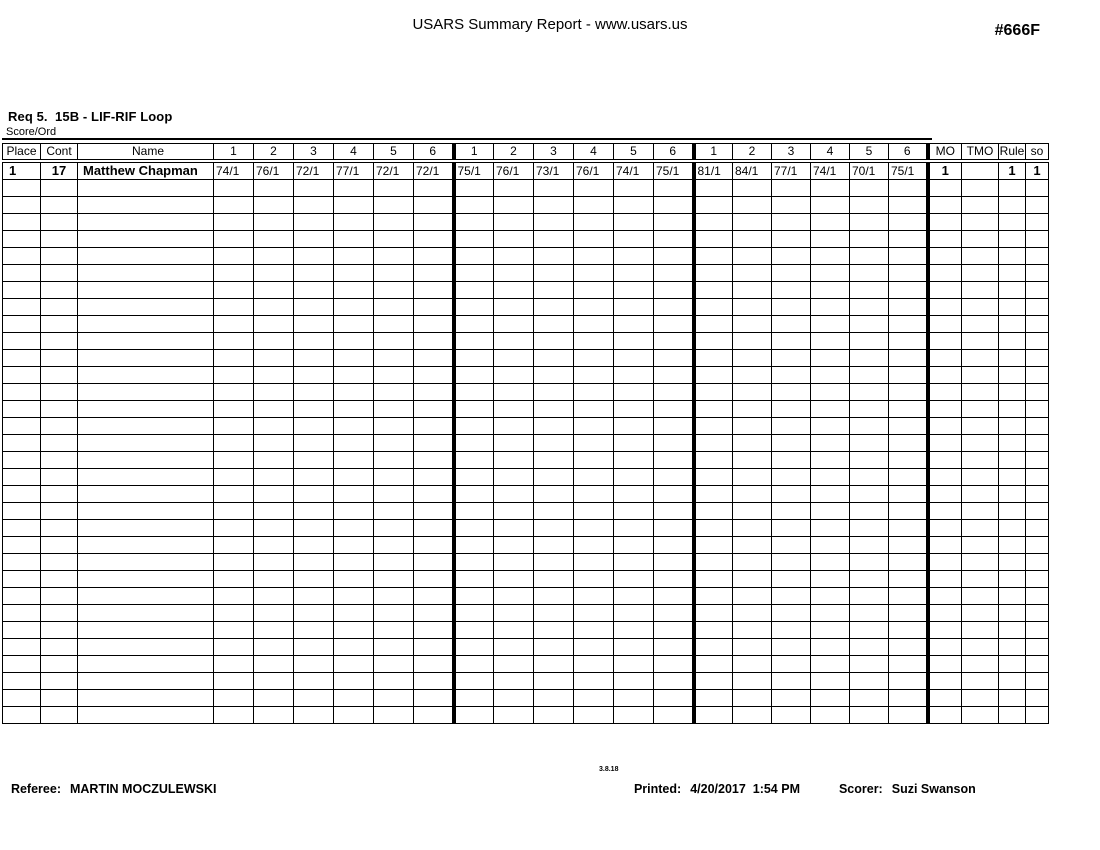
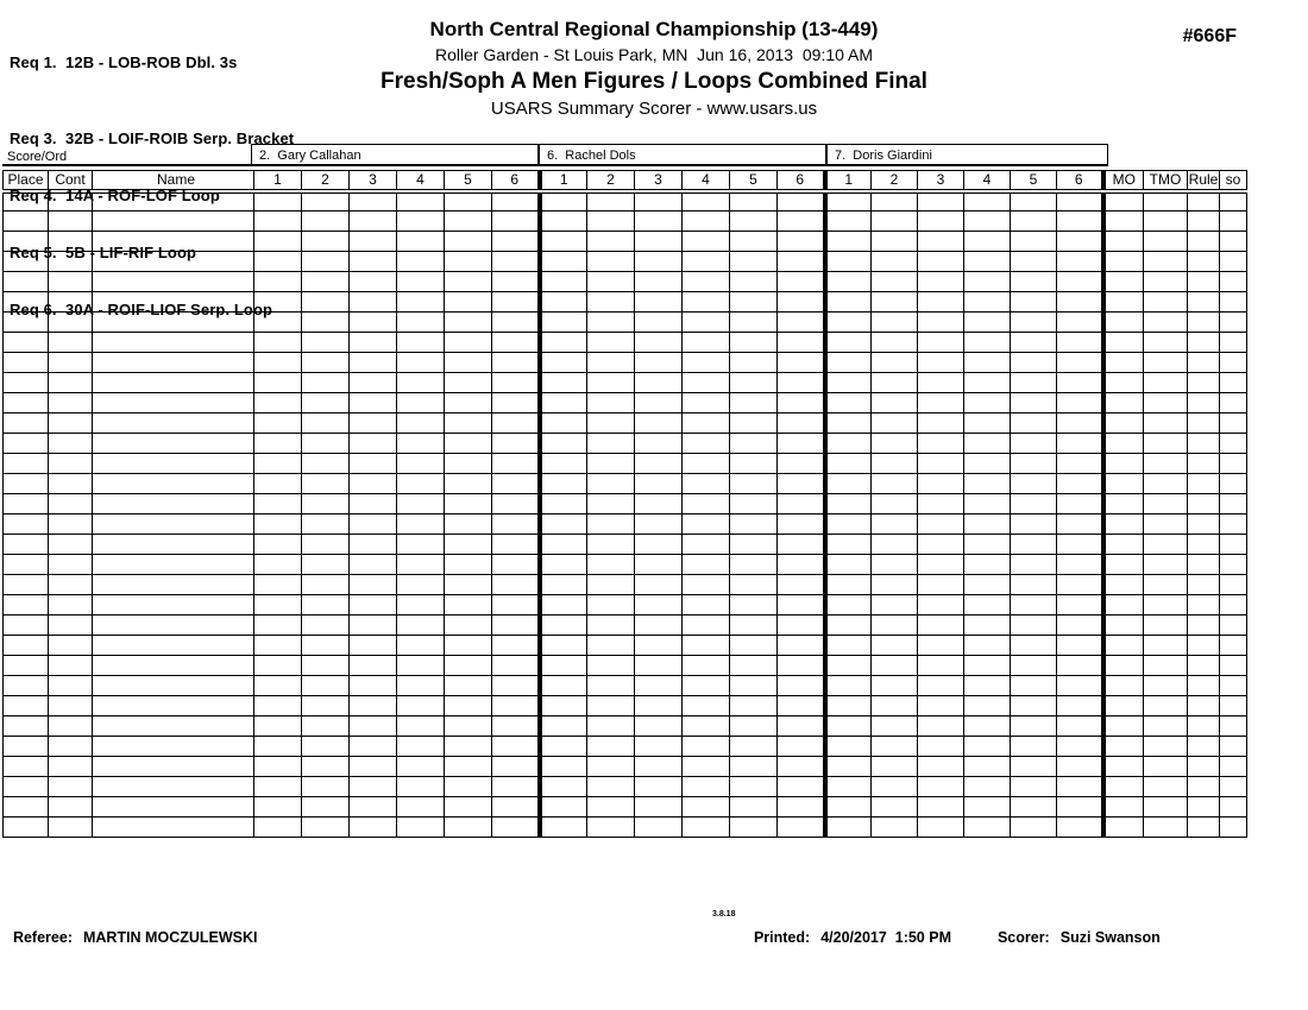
+ Req 1. 12B - LOB-ROB Dbl. 3s
+ Req 3. 32B - LOIF-ROIB Serp. Bracket
+ Req 4. 14A - ROF-LOF Loop
- Req 5. 15B - LIF-RIF Loop
+ Req 5. 5B - LIF-RIF Loop
+ Req 6. 30A - ROIF-LIOF Serp. Loop
+ North Central Regional Championship (13-449)
+ Roller Garden - St Louis Park, MN Jun 16, 2013 09:10 AM
+ Fresh/Soph A Men Figures / Loops Combined Final
- USARS Summary Report - www.usars.us
+ USARS Summary Scorer - www.usars.us
  #666F
  Score/Ord
+ 2. Gary Callahan
+ 6. Rachel Dols
+ 7. Doris Giardini
  Place	Cont	Name	1	2	3	4	5	6	1	2	3	4	5	6	1	2	3	4	5	6	MO	TMO	Rule	so
- 1	17	Matthew Chapman	74/1	76/1	72/1	77/1	72/1	72/1	75/1	76/1	73/1	76/1	74/1	75/1	81/1	84/1	77/1	74/1	70/1	75/1	1		1	1
  Referee: MARTIN MOCZULEWSKI
- Printed: 4/20/2017 1:54 PM
+ Printed: 4/20/2017 1:50 PM
  Scorer: Suzi Swanson
